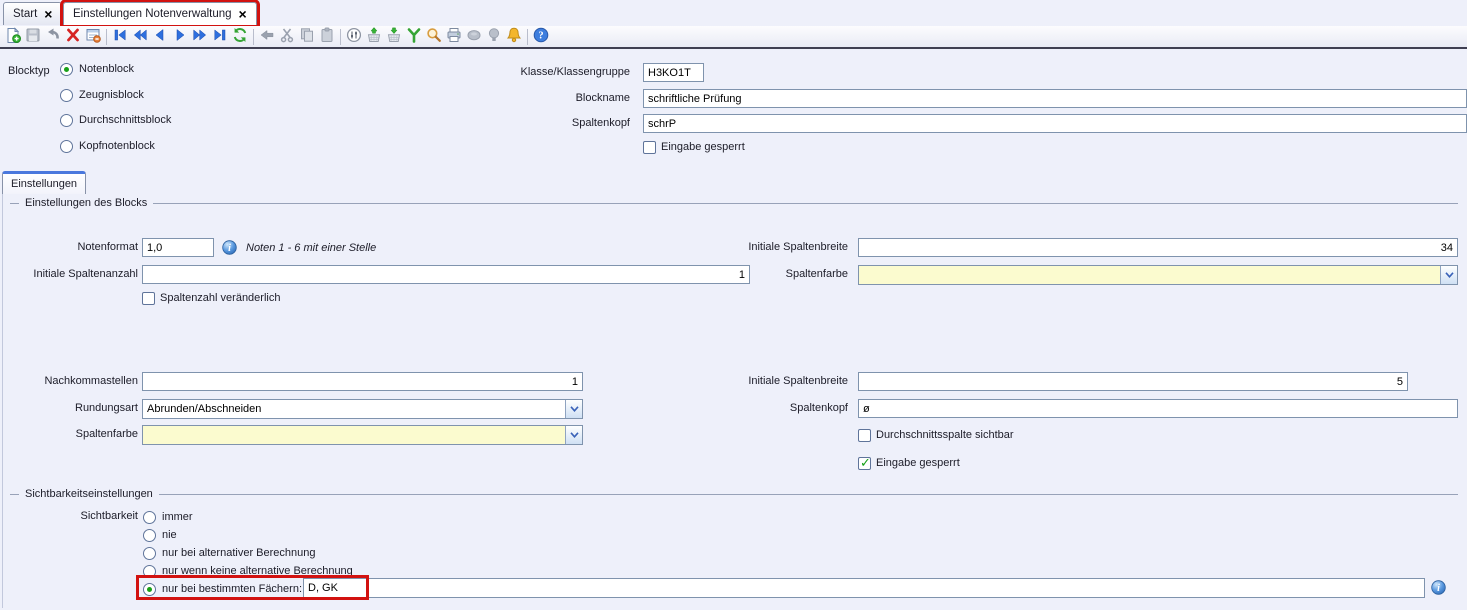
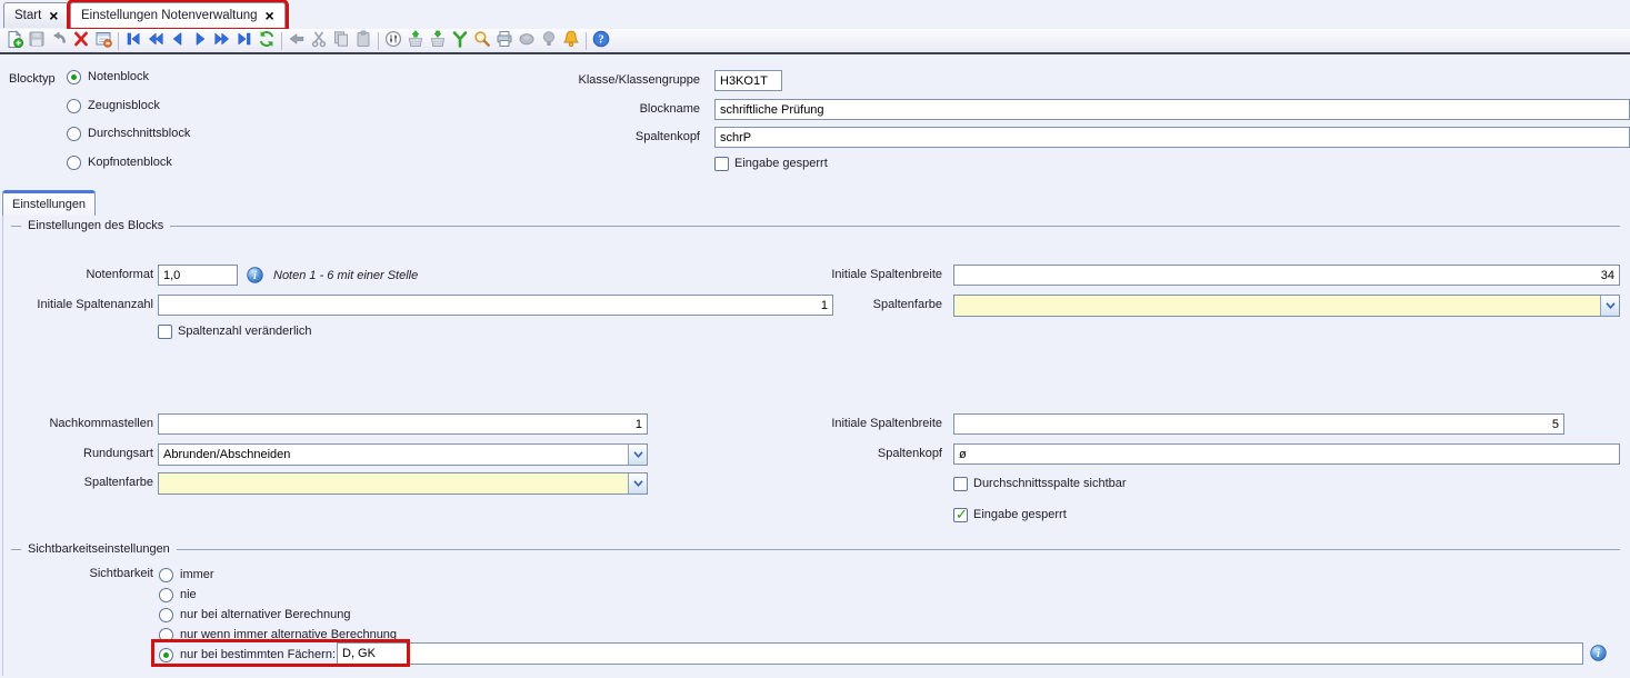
  Start
  ×
  Einstellungen Notenverwaltung
  ×
  ?
  Blocktyp
  Notenblock
  Zeugnisblock
  Durchschnittsblock
  Kopfnotenblock
  Klasse/Klassengruppe
  H3KO1T
  Blockname
  schriftliche Prüfung
  Spaltenkopf
  schrP
  Eingabe gesperrt
  Einstellungen
  Einstellungen des Blocks
  Notenformat
  1,0
  i
  Noten 1 - 6 mit einer Stelle
  Initiale Spaltenbreite
  34
  Initiale Spaltenanzahl
  1
  Spaltenfarbe
  Spaltenzahl veränderlich
  Nachkommastellen
  1
  Initiale Spaltenbreite
  5
  Rundungsart
  Abrunden/Abschneiden
  Spaltenkopf
  ø
  Spaltenfarbe
  Durchschnittsspalte sichtbar
  Eingabe gesperrt
  Sichtbarkeitseinstellungen
  Sichtbarkeit
  immer
  nie
  nur bei alternativer Berechnung
- nur wenn keine alternative Berechnung
+ nur wenn immer alternative Berechnung
  nur bei bestimmten Fächern:
  D, GK
  i
